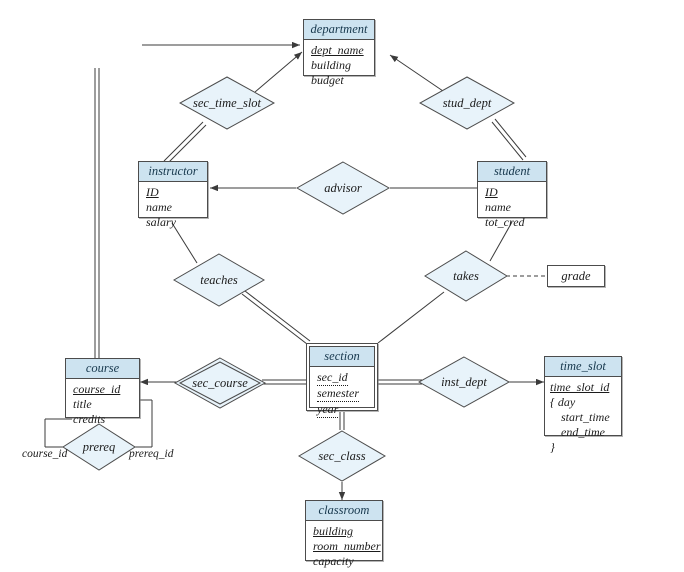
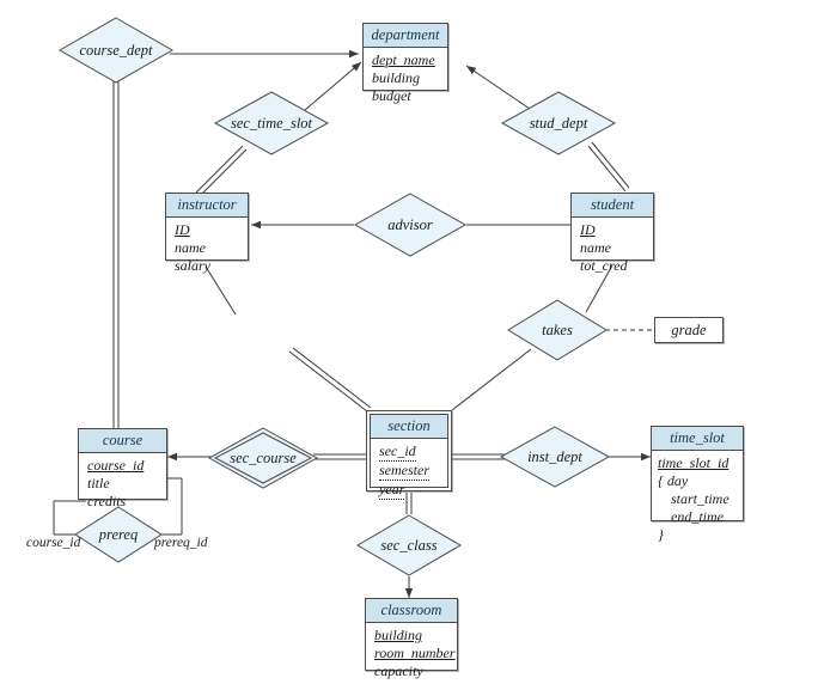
  department
  dept_name
  building
  budget
  instructor
  ID
  name
  salary
  student
  ID
  name
  tot_cred
  course
  course_id
  title
  credits
  section
  sec_id
  semester
  year
  time_slot
  time_slot_id
  { day
  start_time
  end_time
  }
  classroom
  building
  room_number
  capacity
+ course_dept
  sec_time_slot
  stud_dept
  advisor
- teaches
  takes
  grade
  sec_course
  inst_dept
  sec_class
  prereq
  course_id
  prereq_id
